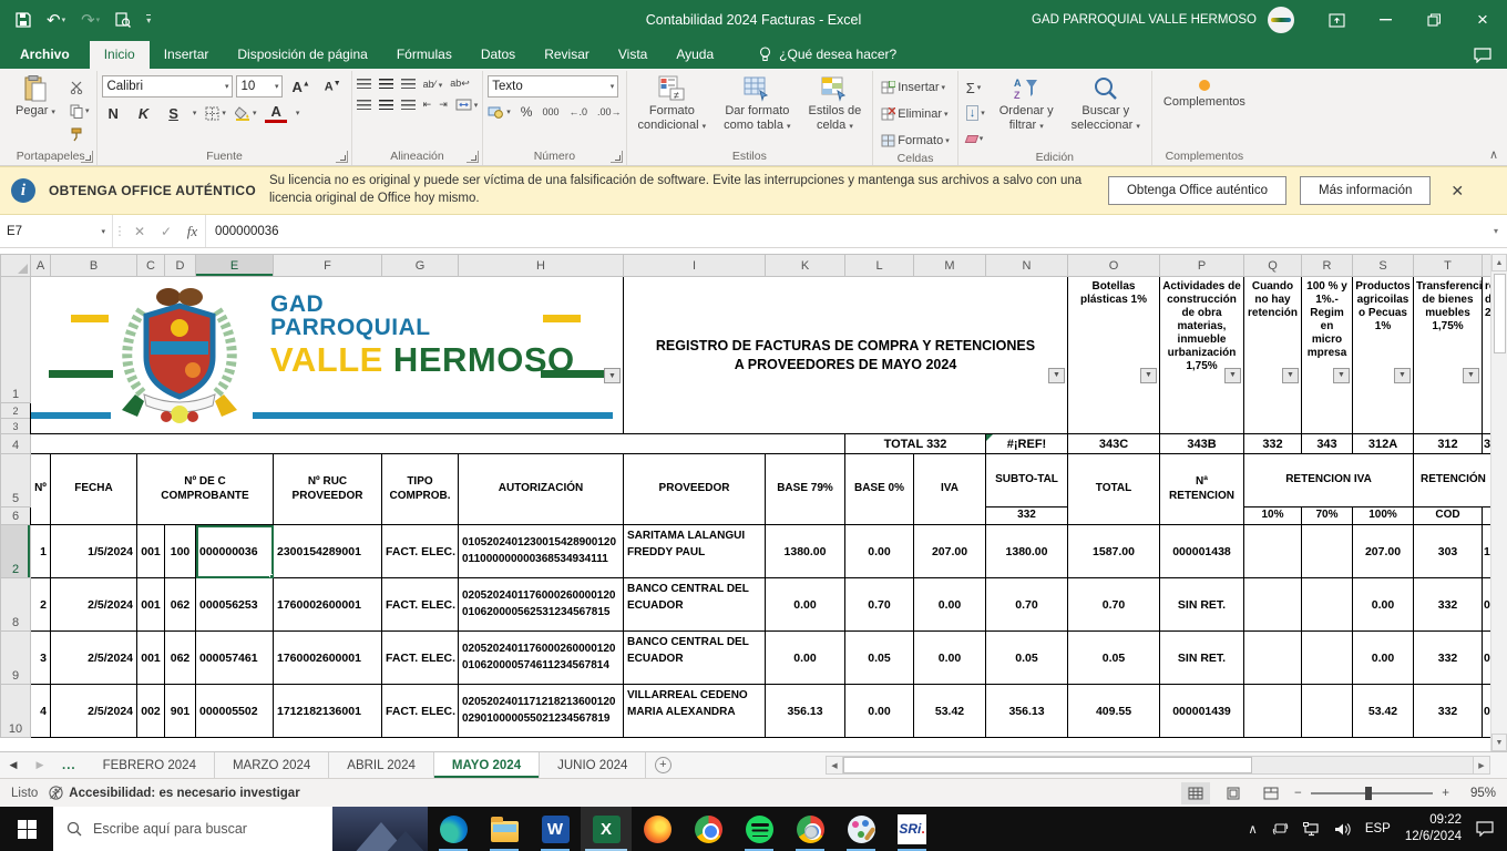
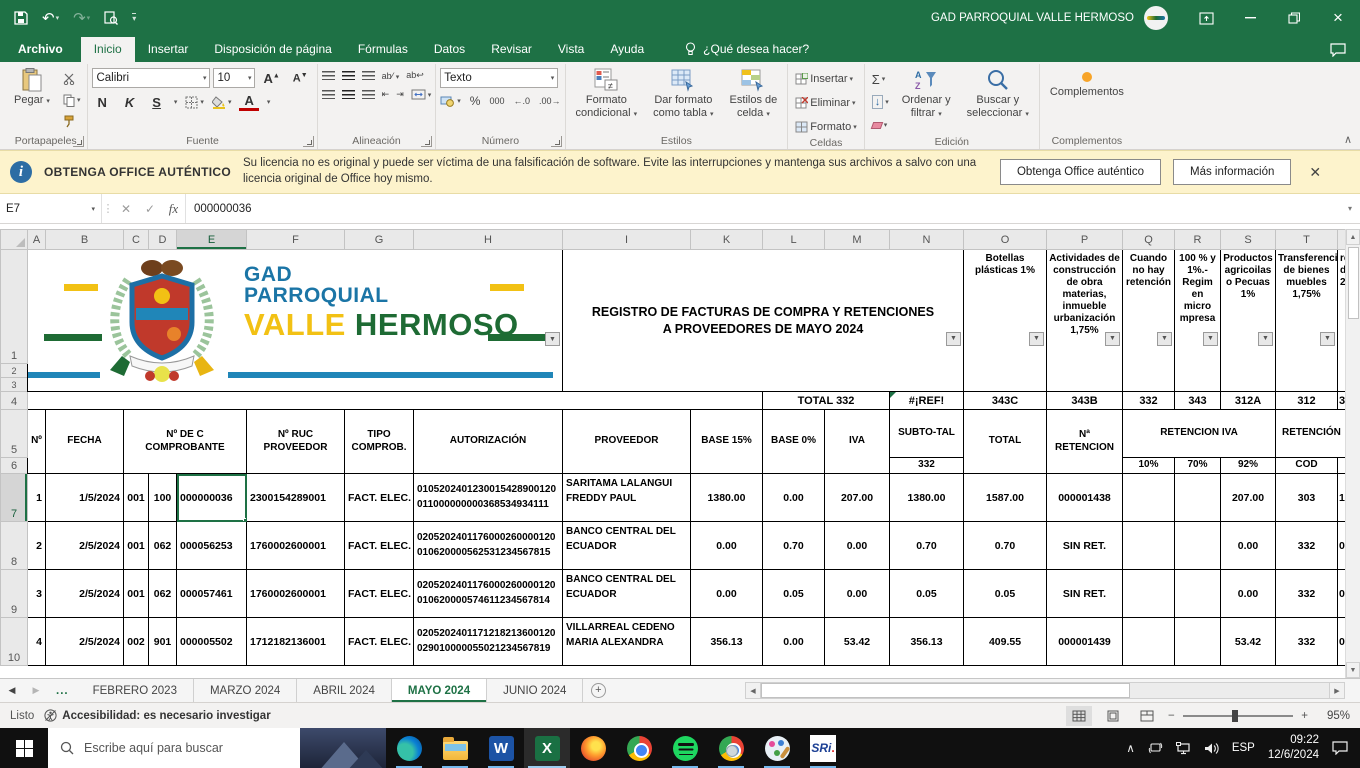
  ↶
  ↷
  ▾
- Contabilidad 2024 Facturas - Excel
  GAD PARROQUIAL VALLE HERMOSO
  ×
  Archivo
  Inicio
  Insertar
  Disposición de página
  Fórmulas
  Datos
  Revisar
  Vista
  Ayuda
  ¿Qué desea hacer?
  Pegar
  Portapapeles
  Calibri
  10
  N
  K
  S
  A
  Fuente
  ab⁄
  ab↩
  ⇤
  ⇥
  Alineación
  Texto
  %
  000
  ←.0
  .00→
  Número
  ≠
  Formato
  condicional
  Dar formato
  como tabla
  Estilos de
  celda
  Estilos
  Insertar
  Eliminar
  Formato
  Celdas
  Σ
  ↓
  A
  Z
  Ordenar y
  filtrar
  Buscar y
  seleccionar
  Edición
  Complementos
  Complementos
  ∧
  i
  OBTENGA OFFICE AUTÉNTICO
  Su licencia no es original y puede ser víctima de una falsificación de software. Evite las interrupciones y mantenga sus archivos a salvo con una licencia original de Office hoy mismo.
  Obtenga Office auténtico
  Más información
  ✕
  E7
  ⋮
  ✕
  ✓
  fx
  000000036
  ▾
  	A	B	C	D	E	F	G	H	I	K	L	M	N	O	P	Q	R	S	T
  1	GAD PARROQUIAL VALLE HERMOSO	REGISTRO DE FACTURAS DE COMPRA Y RETENCIONES A PROVEEDORES DE MAYO 2024	Botellas plásticas 1%	Actividades de construcción de obra materias, inmueble urbanización 1,75%	Cuando no hay retención	100 % y 1%.- Regim en micro mpresa	Productos agricoilas o Pecuas 1%	Transferenci de bienes muebles 1,75%	r d 2
  2
  3
  4		TOTAL 332	#¡REF!	343C	343B	332	343	312A	312	3
- 5	Nº	FECHA	Nº DE C COMPROBANTE	Nº RUC PROVEEDOR	TIPO COMPROB.	AUTORIZACIÓN	PROVEEDOR	BASE 79%	BASE 0%	IVA	SUBTO-TAL	TOTAL	Nª RETENCION	RETENCION IVA	RETENCIÓN
+ 5	Nº	FECHA	Nº DE C COMPROBANTE	Nº RUC PROVEEDOR	TIPO COMPROB.	AUTORIZACIÓN	PROVEEDOR	BASE 15%	BASE 0%	IVA	SUBTO-TAL	TOTAL	Nª RETENCION	RETENCION IVA	RETENCIÓN
- 6	332	10%	70%	100%	COD
+ 6	332	10%	70%	92%	COD
- 2	1	1/5/2024	001	100	000000036	2300154289001	FACT. ELEC.	0105202401230015428900120011000000000368534934111	SARITAMA LALANGUI FREDDY PAUL	1380.00	0.00	207.00	1380.00	1587.00	000001438			207.00	303	1
+ 7	1	1/5/2024	001	100	000000036	2300154289001	FACT. ELEC.	0105202401230015428900120011000000000368534934111	SARITAMA LALANGUI FREDDY PAUL	1380.00	0.00	207.00	1380.00	1587.00	000001438			207.00	303	1
  8	2	2/5/2024	001	062	000056253	1760002600001	FACT. ELEC.	0205202401176000260000120010620000562531234567815	BANCO CENTRAL DEL ECUADOR	0.00	0.70	0.00	0.70	0.70	SIN RET.			0.00	332	0
  9	3	2/5/2024	001	062	000057461	1760002600001	FACT. ELEC.	0205202401176000260000120010620000574611234567814	BANCO CENTRAL DEL ECUADOR	0.00	0.05	0.00	0.05	0.05	SIN RET.			0.00	332	0
  10	4	2/5/2024	002	901	000005502	1712182136001	FACT. ELEC.	0205202401171218213600120029010000055021234567819	VILLARREAL CEDENO MARIA ALEXANDRA	356.13	0.00	53.42	356.13	409.55	000001439			53.42	332	0
  ◀
  ▶
  ...
- FEBRERO 2024
+ FEBRERO 2023
  MARZO 2024
  ABRIL 2024
  MAYO 2024
  JUNIO 2024
  +
  Listo
  Accesibilidad: es necesario investigar
  −
  +
  95%
  Escribe aquí para buscar
  W
  X
  SRi
  .
  ∧
  ESP
  09:22
  12/6/2024
